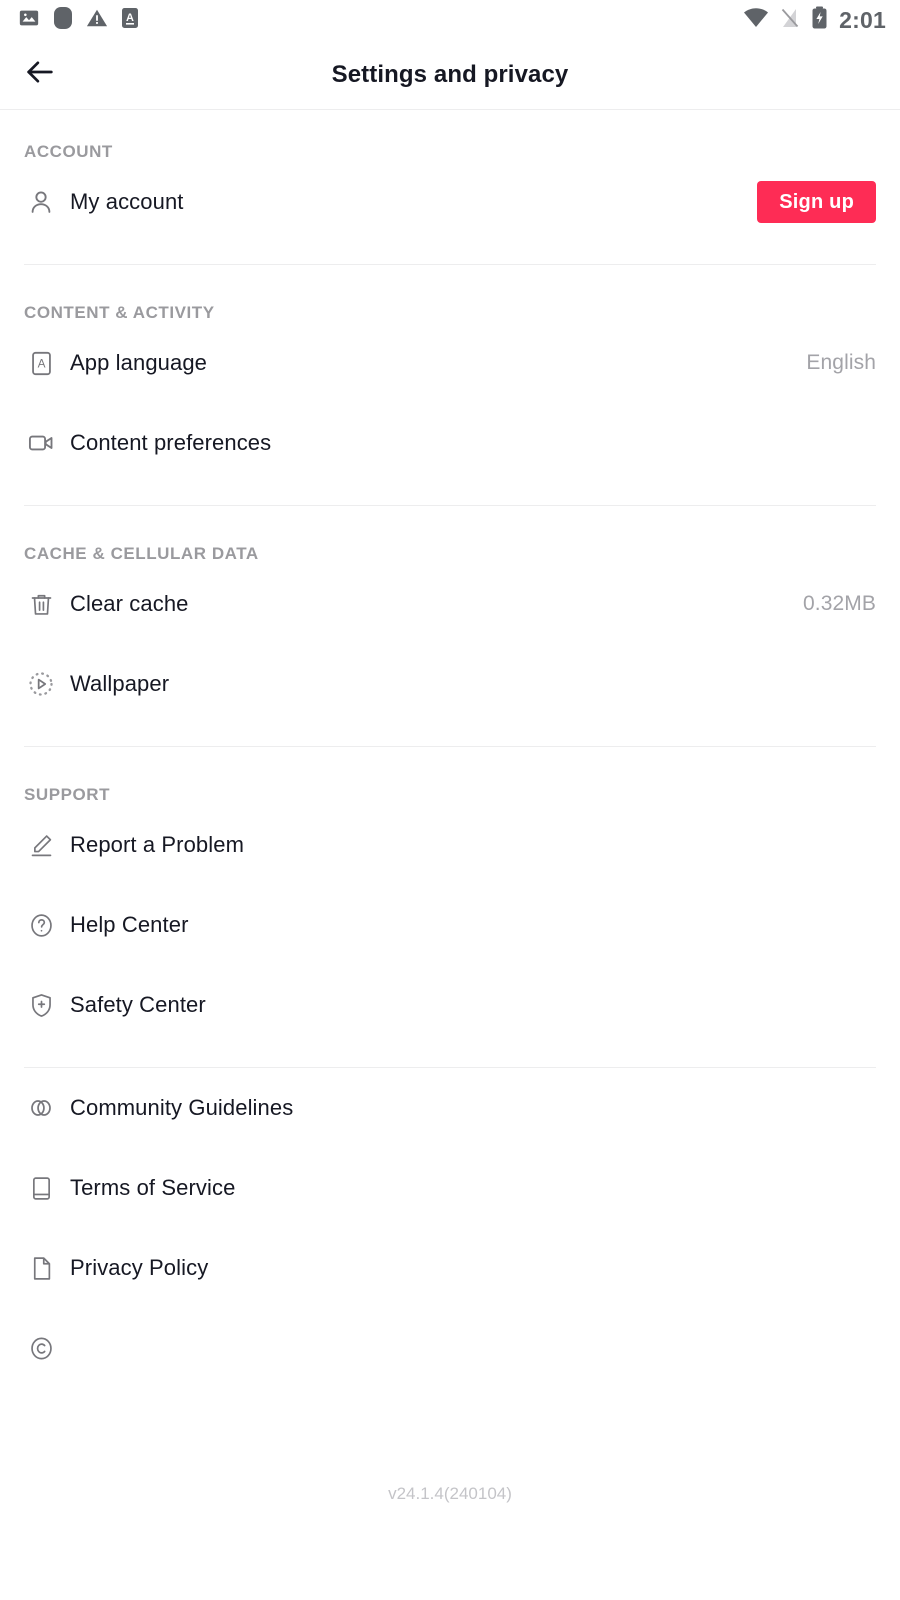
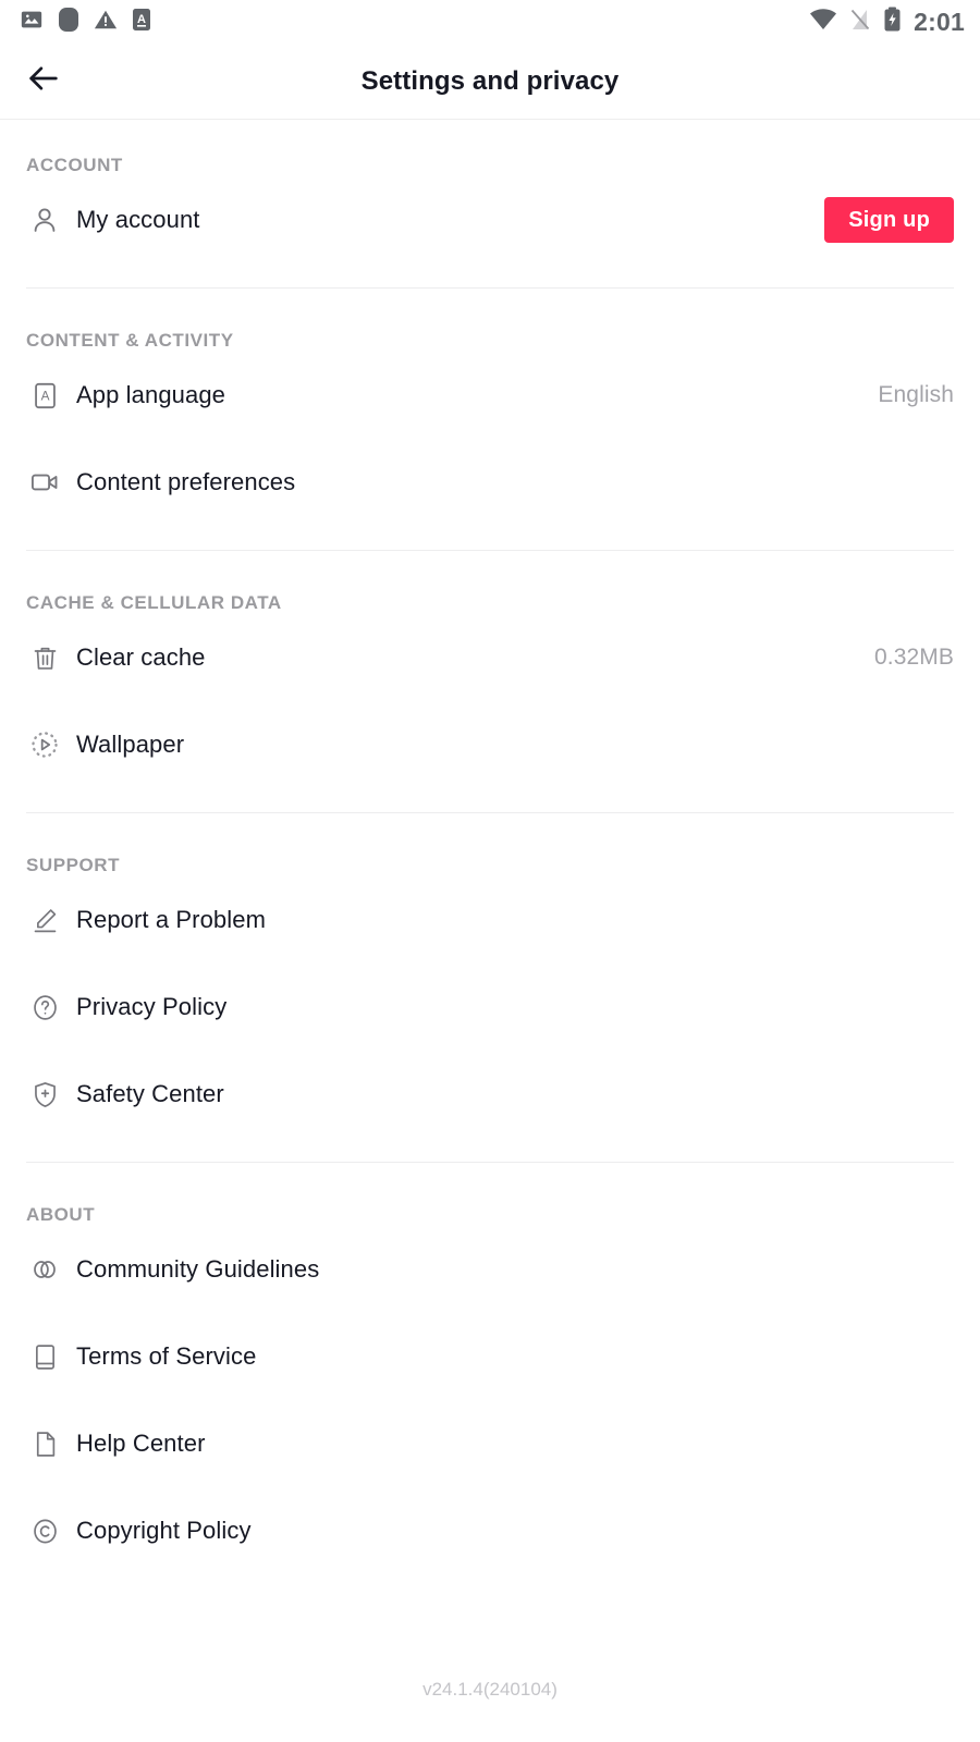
  A
  2:01
  Settings and privacy
  ACCOUNT
  My account
  Sign up
  CONTENT & ACTIVITY
  A
  App language
  English
  Content preferences
  CACHE & CELLULAR DATA
  Clear cache
  0.32MB
  Wallpaper
  SUPPORT
  Report a Problem
- Help Center
+ Privacy Policy
  Safety Center
+ ABOUT
  Community Guidelines
  Terms of Service
- Privacy Policy
+ Help Center
+ Copyright Policy
  v24.1.4(240104)
